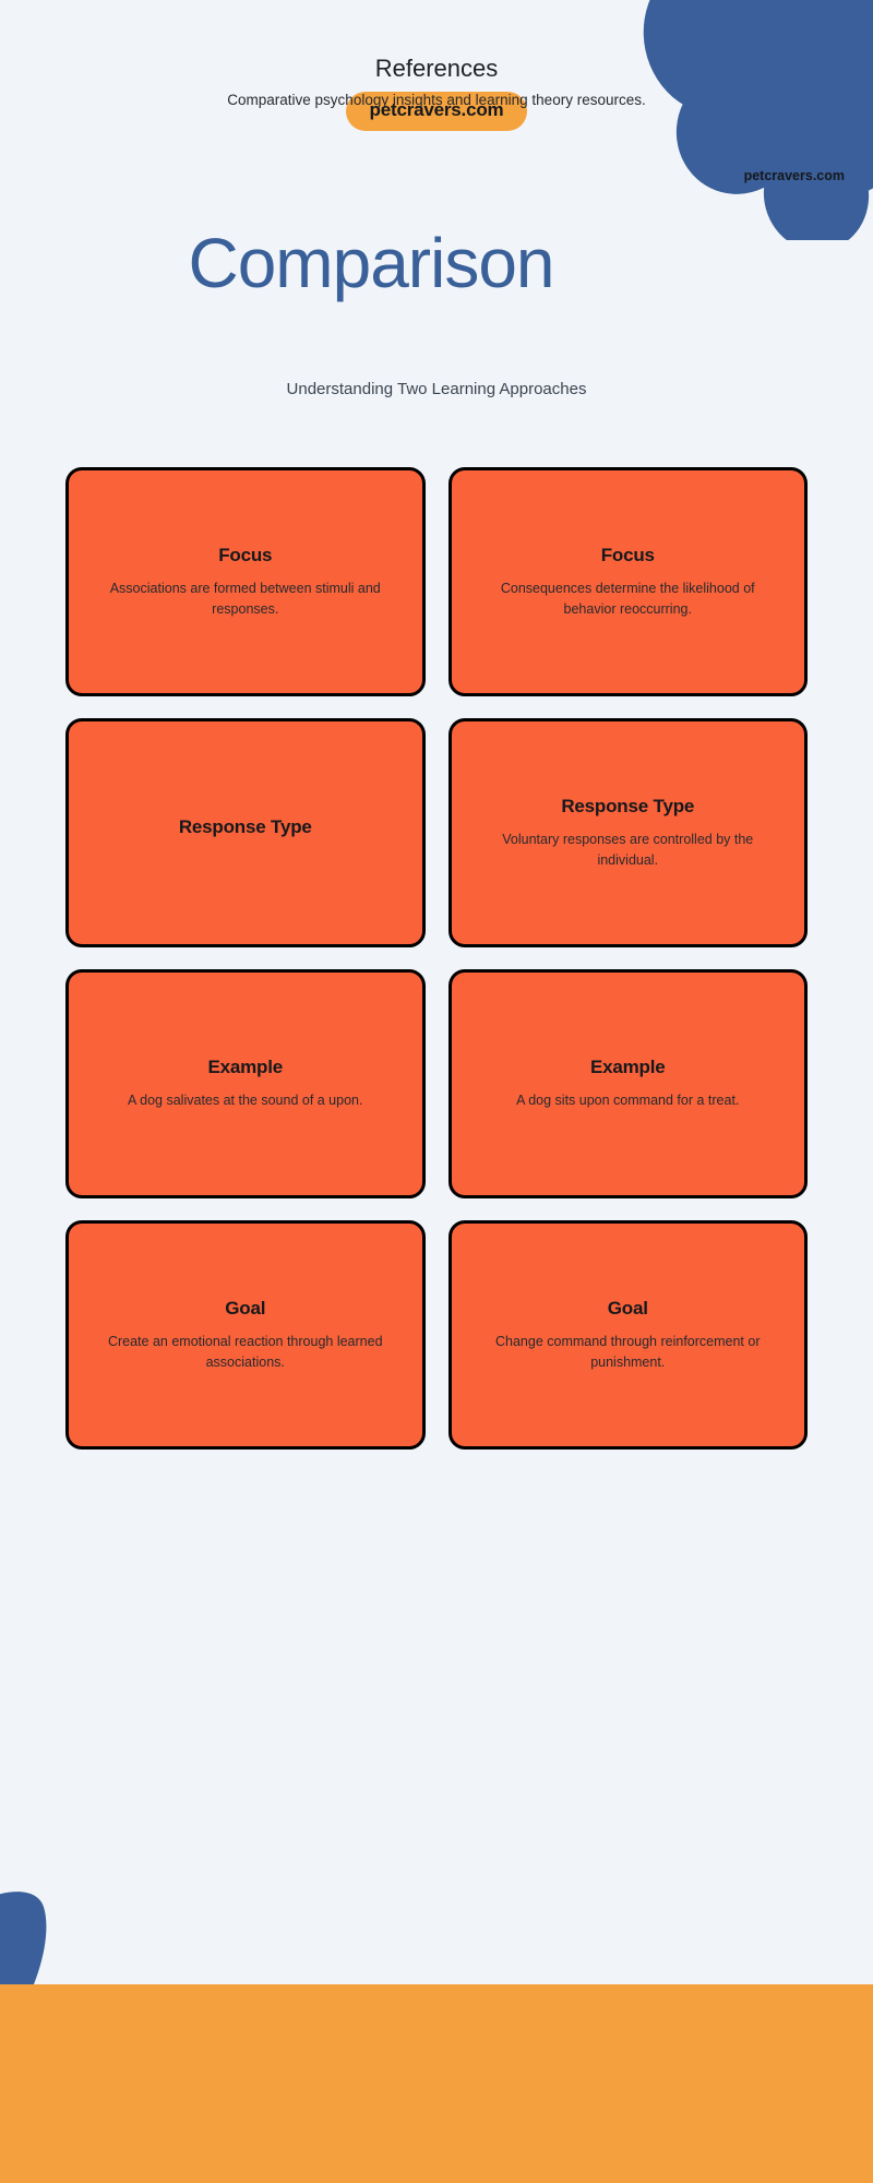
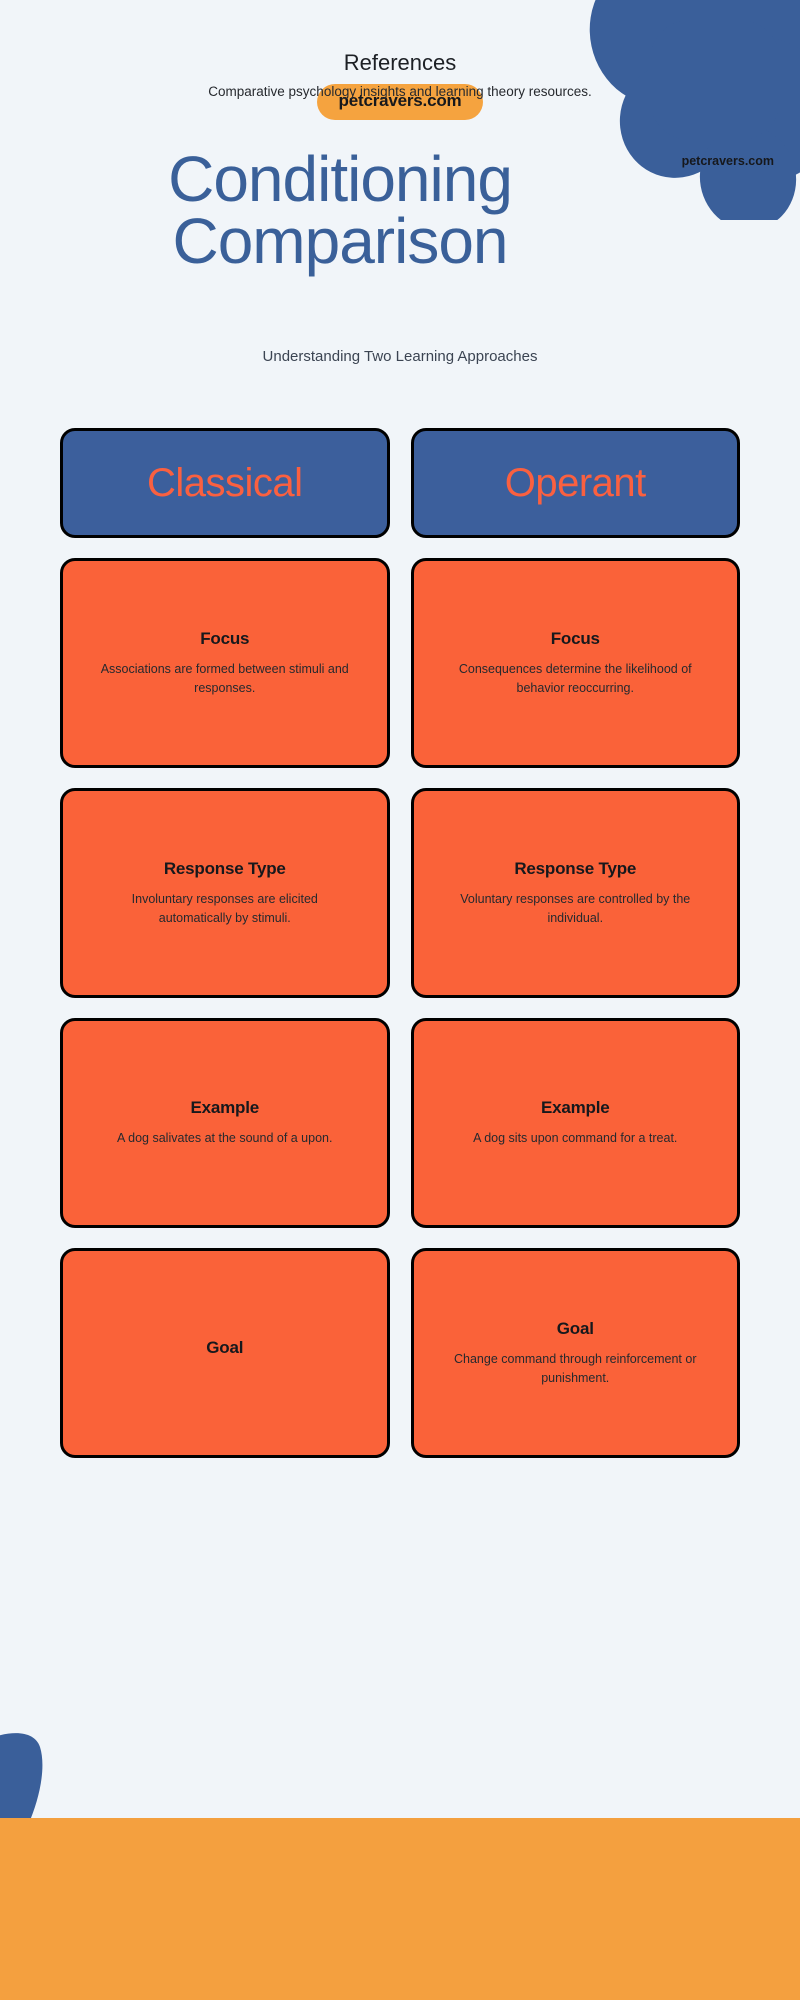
  petcravers.com
+ Conditioning
  Comparison
  Understanding Two Learning Approaches
+ Classical
+ Operant
  Focus
  Associations are formed between stimuli and responses.
  Focus
  Consequences determine the likelihood of behavior reoccurring.
  Response Type
+ Involuntary responses are elicited automatically by stimuli.
  Response Type
  Voluntary responses are controlled by the individual.
  Example
  A dog salivates at the sound of a upon.
  Example
  A dog sits upon command for a treat.
  Goal
- Create an emotional reaction through learned associations.
  Goal
  Change command through reinforcement or punishment.
  References
  Comparative psychology insights and learning theory resources.
  petcravers.com
